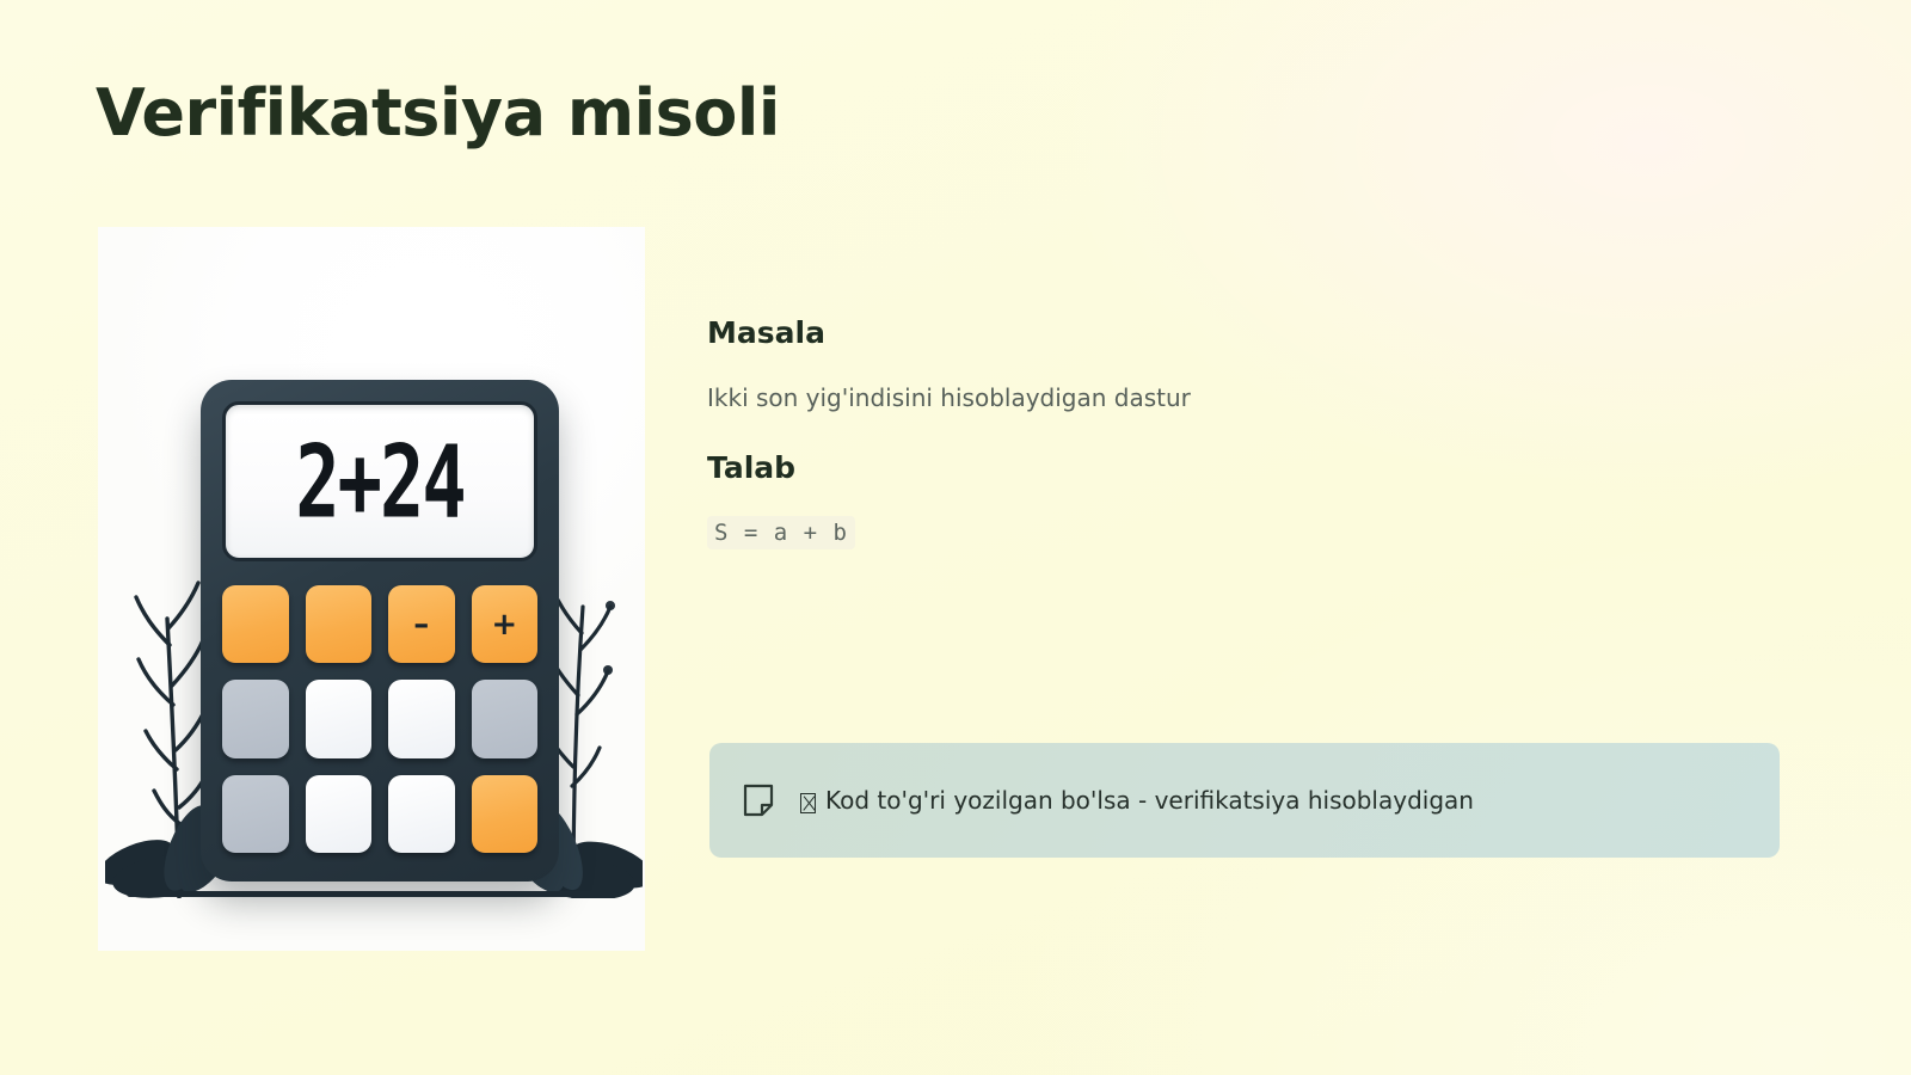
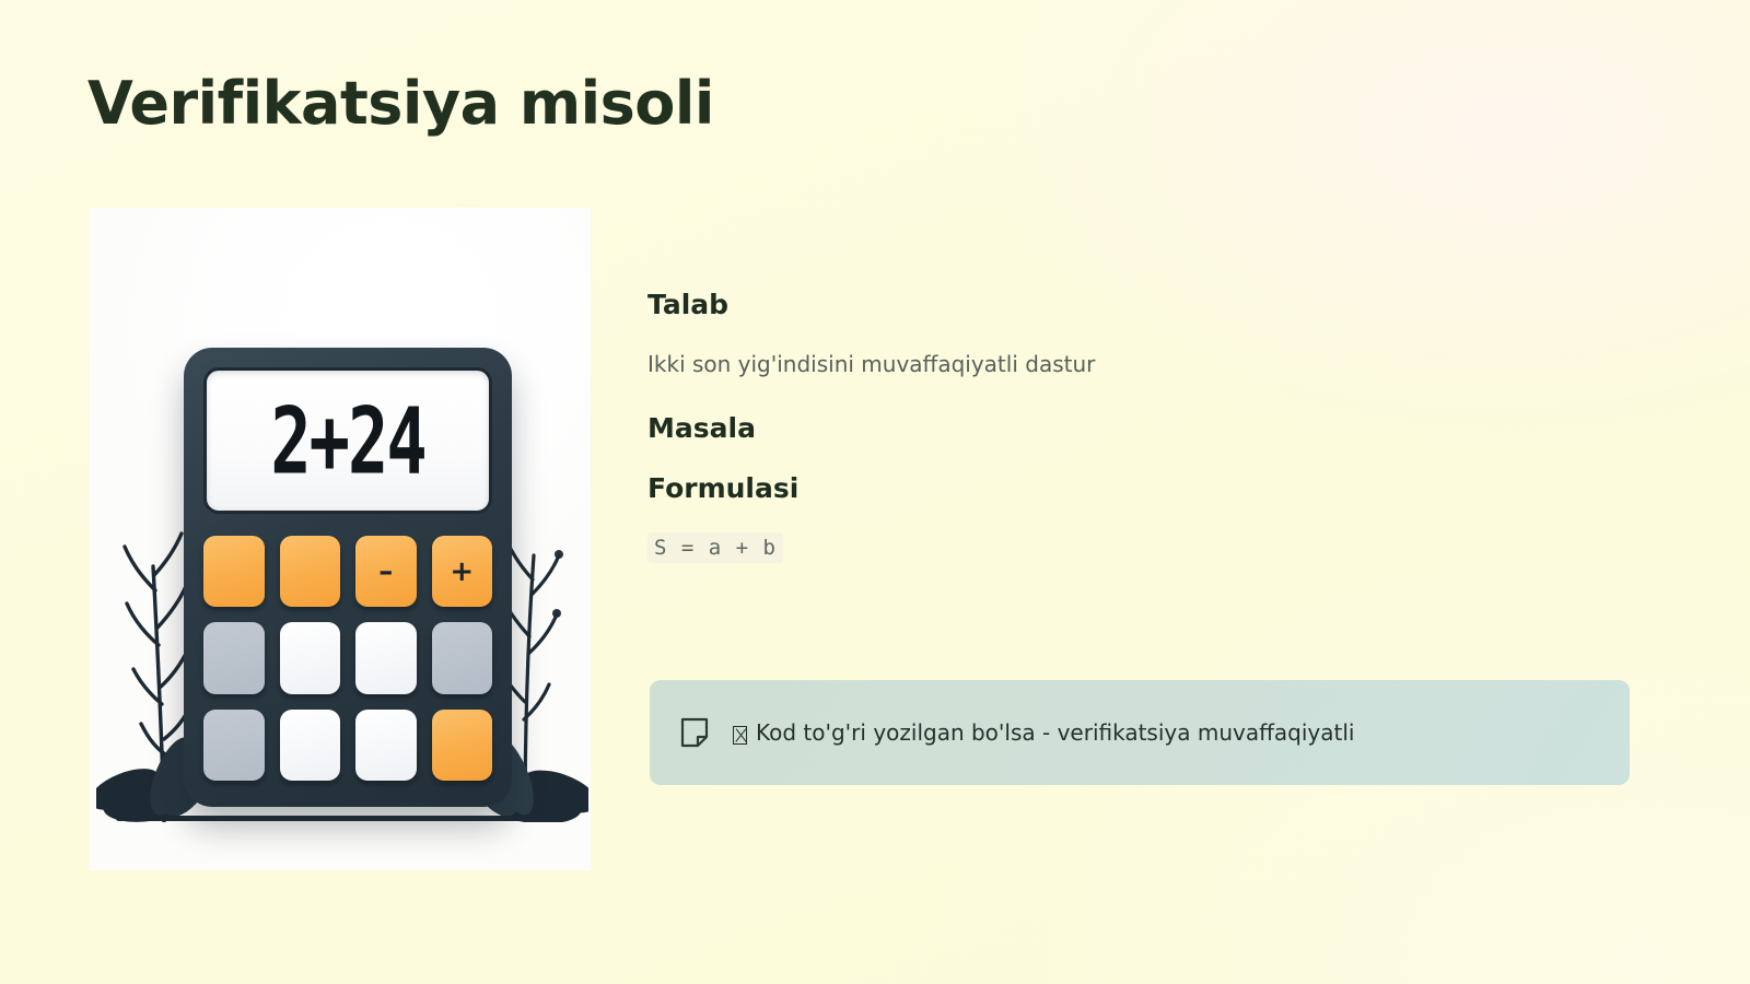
  Verifikatsiya misoli
  2+24
  –
  +
- Masala
+ Talab
- Ikki son yig'indisini hisoblaydigan dastur
+ Ikki son yig'indisini muvaffaqiyatli dastur
- Talab
+ Masala
+ Formulasi
  S = a + b
- Kod to'g'ri yozilgan bo'lsa - verifikatsiya hisoblaydigan
+ Kod to'g'ri yozilgan bo'lsa - verifikatsiya muvaffaqiyatli
